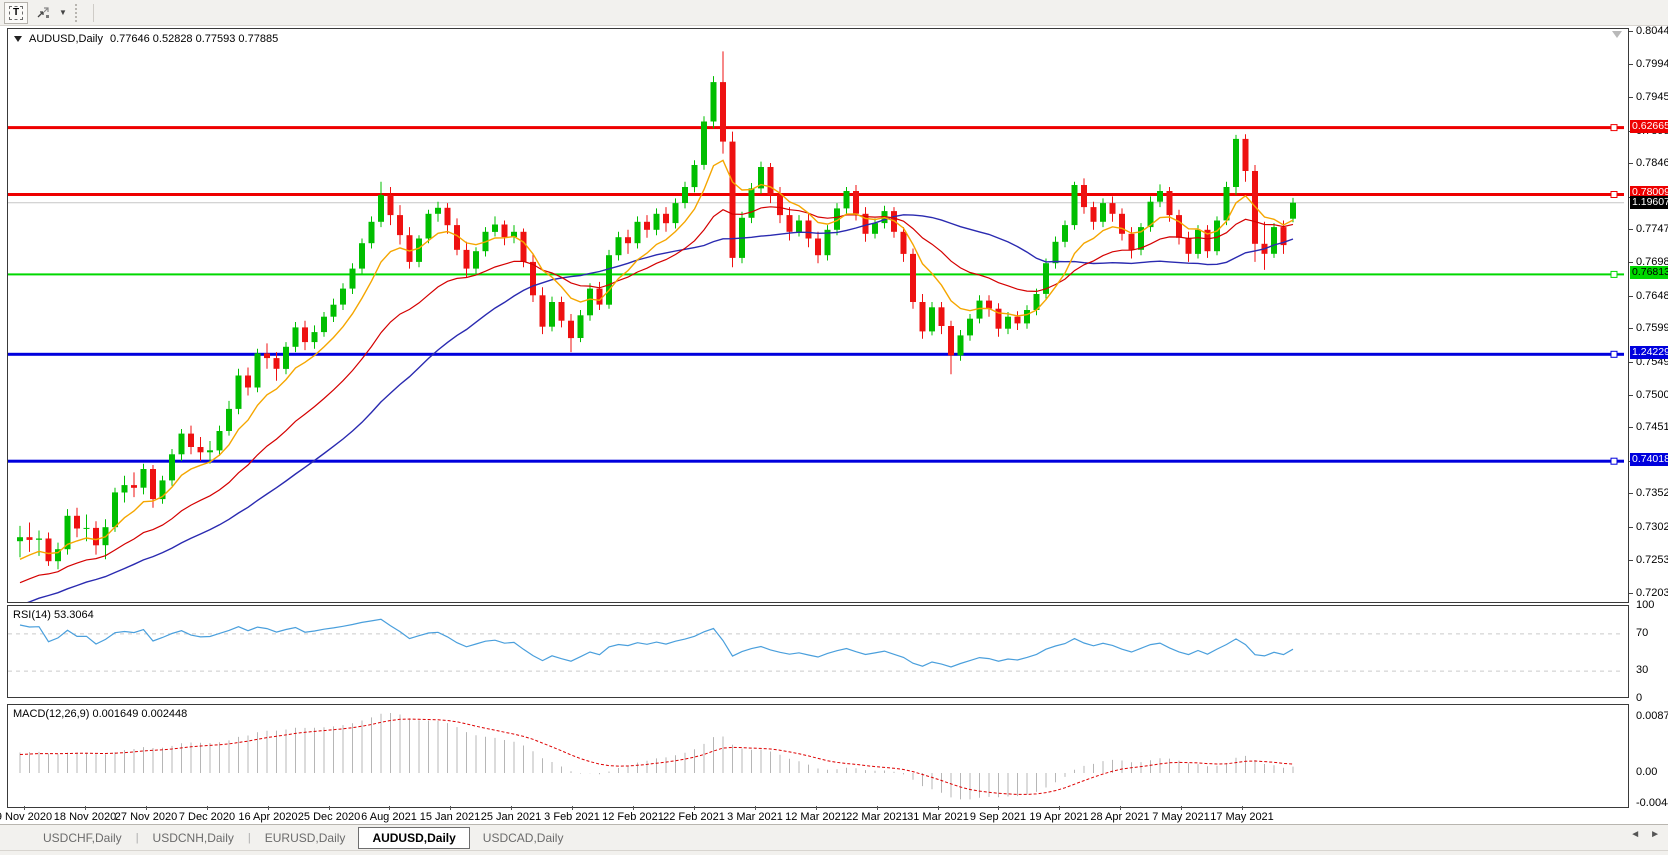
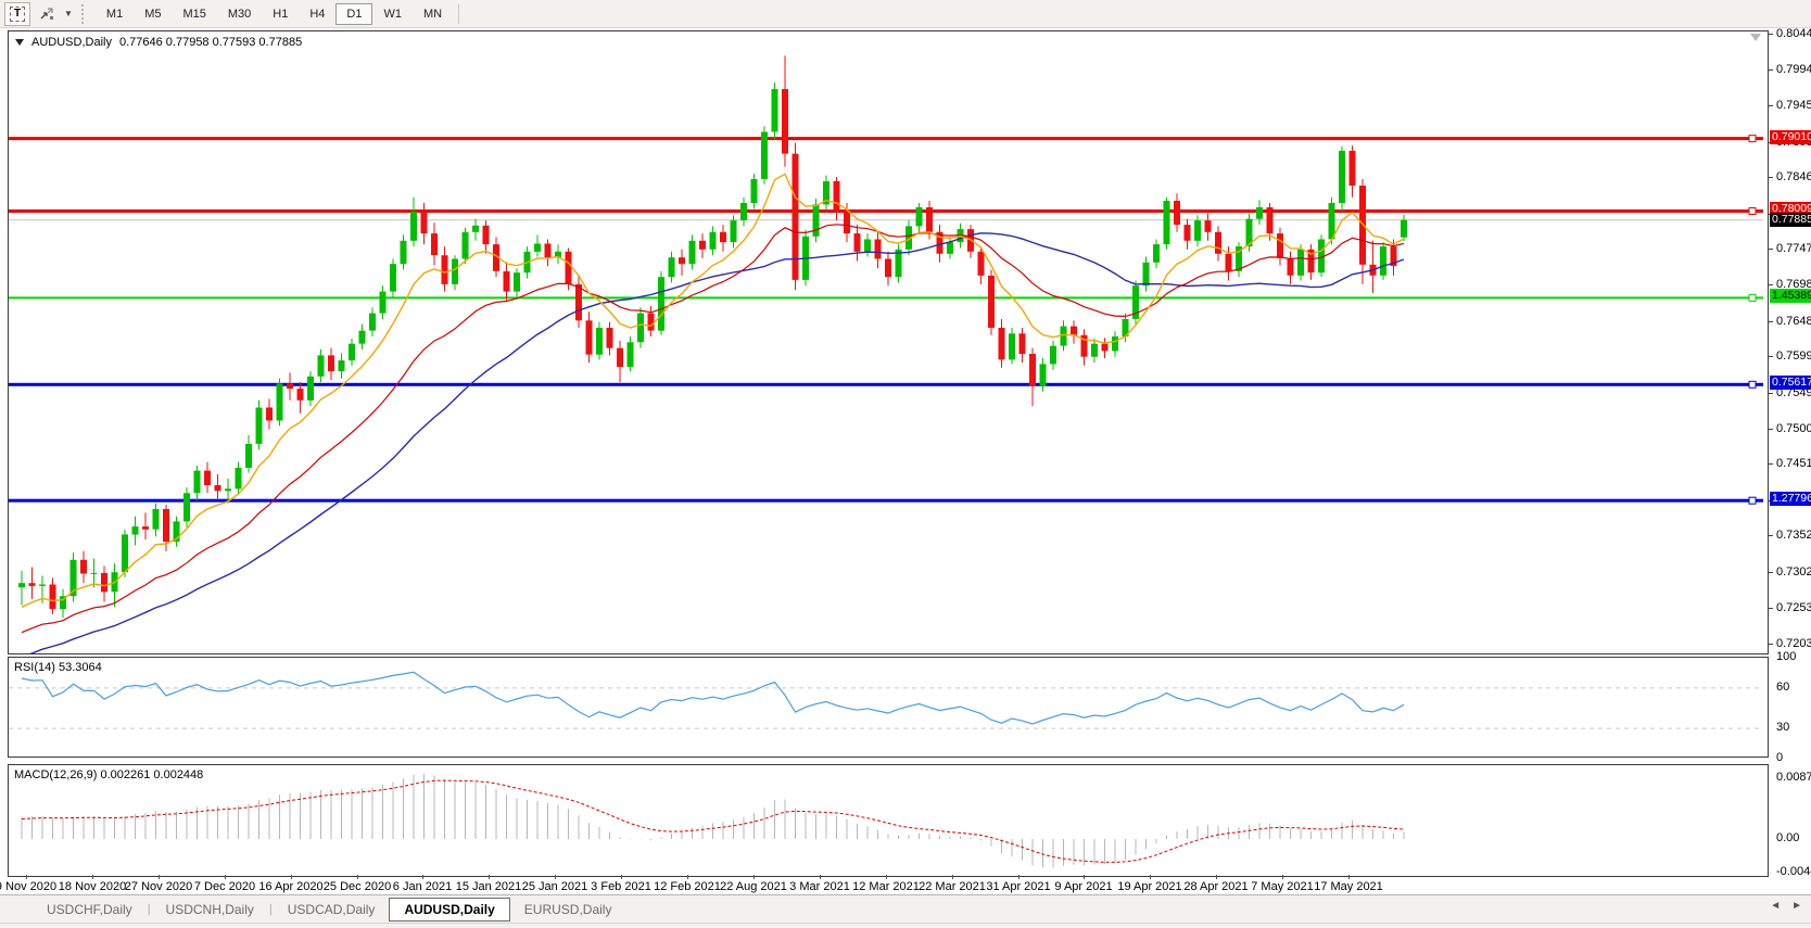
  T
  ▼
+ M1
+ M5
+ M15
+ M30
+ H1
+ H4
+ D1
+ W1
+ MN
  AUDUSD,Daily
- 0.77646 0.52828 0.77593 0.77885
+ 0.77646 0.77958 0.77593 0.77885
  RSI(14) 53.3064
- MACD(12,26,9) 0.001649 0.002448
+ MACD(12,26,9) 0.002261 0.002448
  0.8044
  0.7994
  0.7945
  0.7846
  0.7747
  0.7698
  0.7648
  0.7599
  0.7549
  0.7500
  0.7451
  0.7352
  0.7302
  0.7253
  0.7203
  100
- 70
+ 60
  30
  0
  0.0087
  0.00
  -0.004
- 0.62665
+ 0.79010
  0.78009
- 0.76813
+ 1.45389
- 1.24229
+ 0.75617
- 0.74018
+ 1.27796
- 1.19607
+ 0.77885
  Nov 2020
  18 Nov 2020
  27 Nov 2020
  7 Dec 2020
  16 Apr 2020
  25 Dec 2020
- 6 Aug 2021
+ 6 Jan 2021
  15 Jan 2021
  25 Jan 2021
  3 Feb 2021
  12 Feb 2021
- 22 Feb 2021
+ 22 Aug 2021
  3 Mar 2021
  12 Mar 2021
  22 Mar 2021
- 31 Mar 2021
+ 31 Apr 2021
- 9 Sep 2021
+ 9 Apr 2021
  19 Apr 2021
  28 Apr 2021
  7 May 2021
  17 May 2021
  USDCHF,Daily
  |
  USDCNH,Daily
  |
- EURUSD,Daily
+ USDCAD,Daily
  AUDUSD,Daily
- USDCAD,Daily
+ EURUSD,Daily
  ◄
  ►
